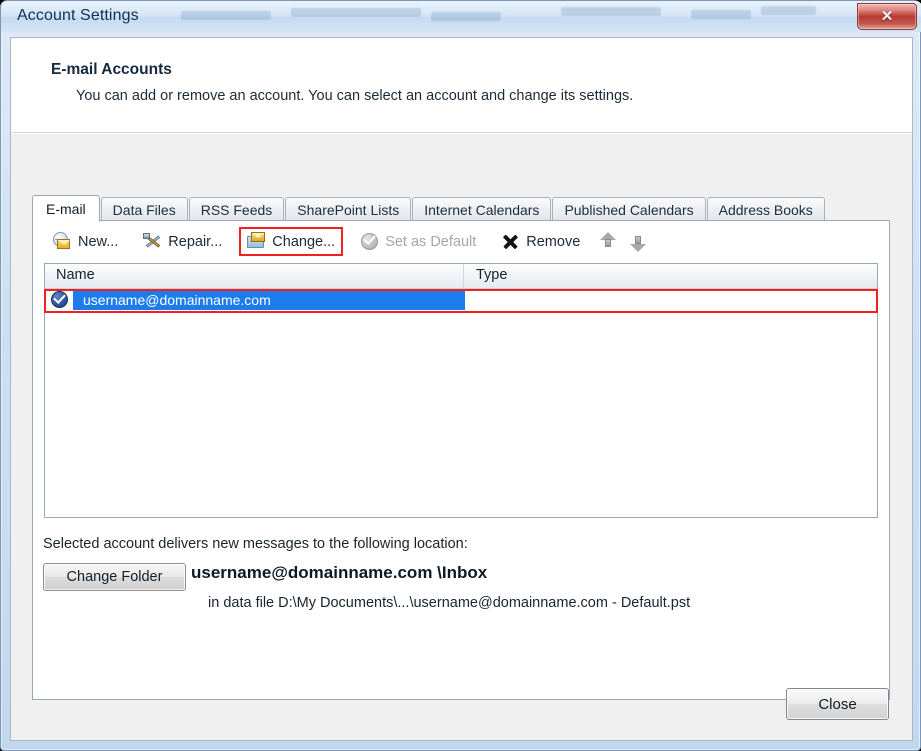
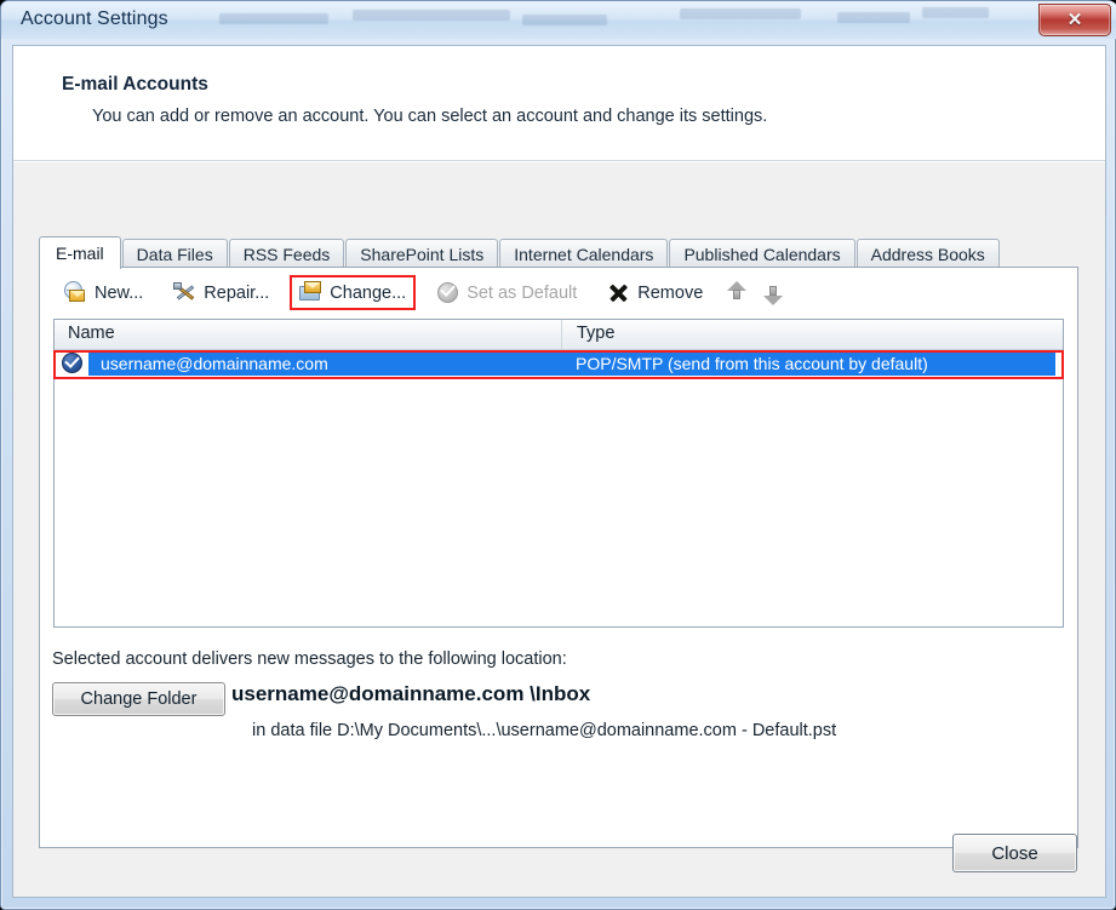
  Account Settings
  ✕
  E-mail Accounts
  You can add or remove an account. You can select an account and change its settings.
  E-mail
  Data Files
  RSS Feeds
  SharePoint Lists
  Internet Calendars
  Published Calendars
  Address Books
  New...
  Repair...
  Change...
  Set as Default
  Remove
  Name
  Type
  username@domainname.com
+ POP/SMTP (send from this account by default)
  Selected account delivers new messages to the following location:
  Change Folder
  username@domainname.com \Inbox
  in data file D:\My Documents\...\username@domainname.com - Default.pst
  Close
